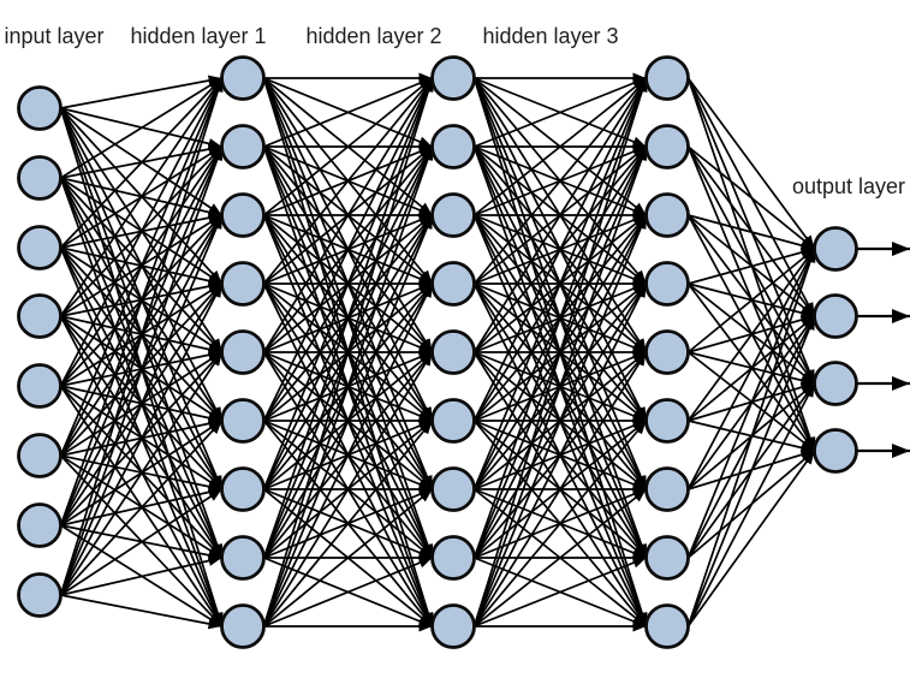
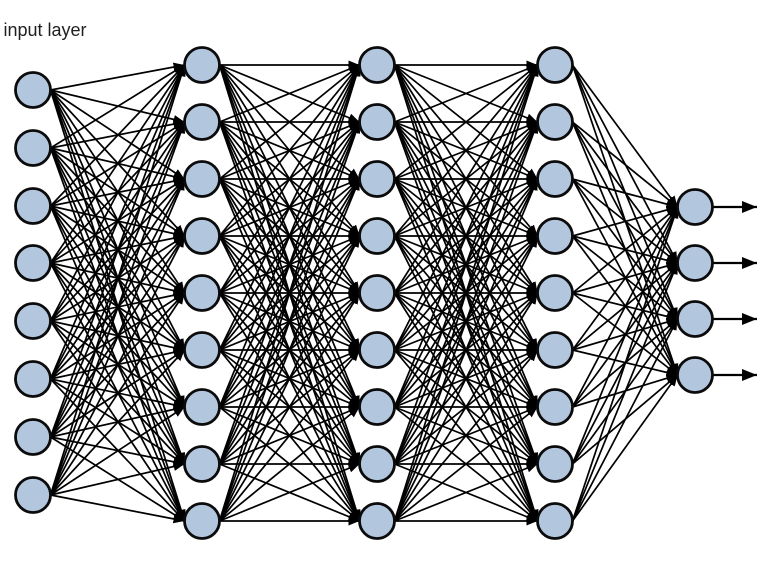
  input layer
- hidden layer 1
- hidden layer 2
- hidden layer 3
- output layer
